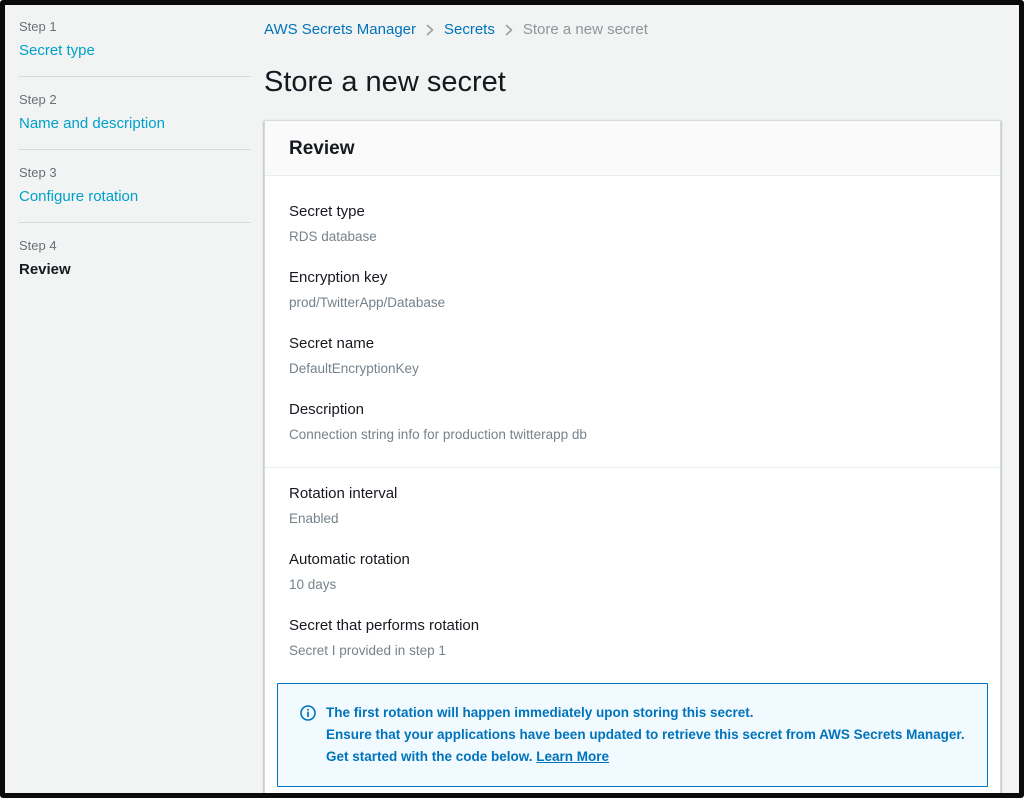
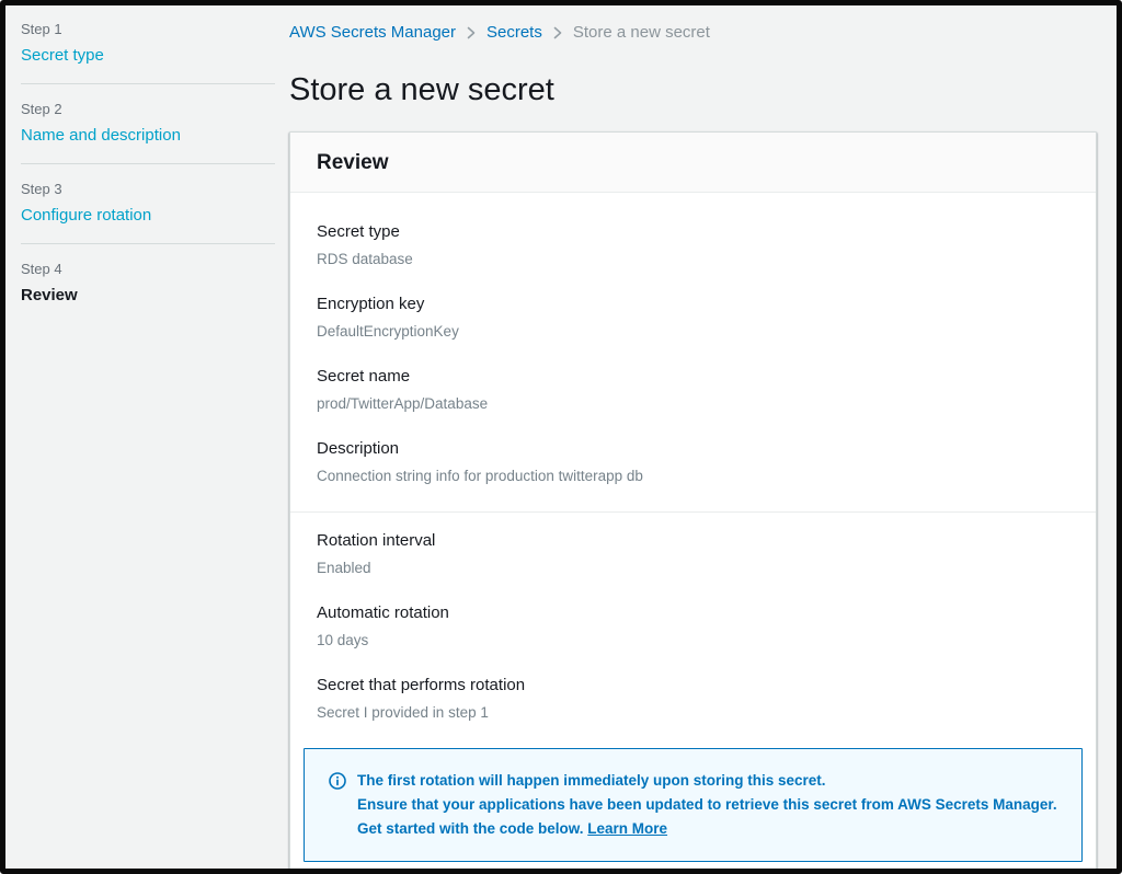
  Step 1
  Secret type
  Step 2
  Name and description
  Step 3
  Configure rotation
  Step 4
  Review
  AWS Secrets Manager
  Secrets
  Store a new secret
  Store a new secret
  Review
  Secret type
  RDS database
  Encryption key
- prod/TwitterApp/Database
+ DefaultEncryptionKey
  Secret name
- DefaultEncryptionKey
+ prod/TwitterApp/Database
  Description
  Connection string info for production twitterapp db
  Rotation interval
  Enabled
  Automatic rotation
  10 days
  Secret that performs rotation
  Secret I provided in step 1
  The first rotation will happen immediately upon storing this secret.
  Ensure that your applications have been updated to retrieve this secret from AWS Secrets Manager. Get started with the code below. Learn More
